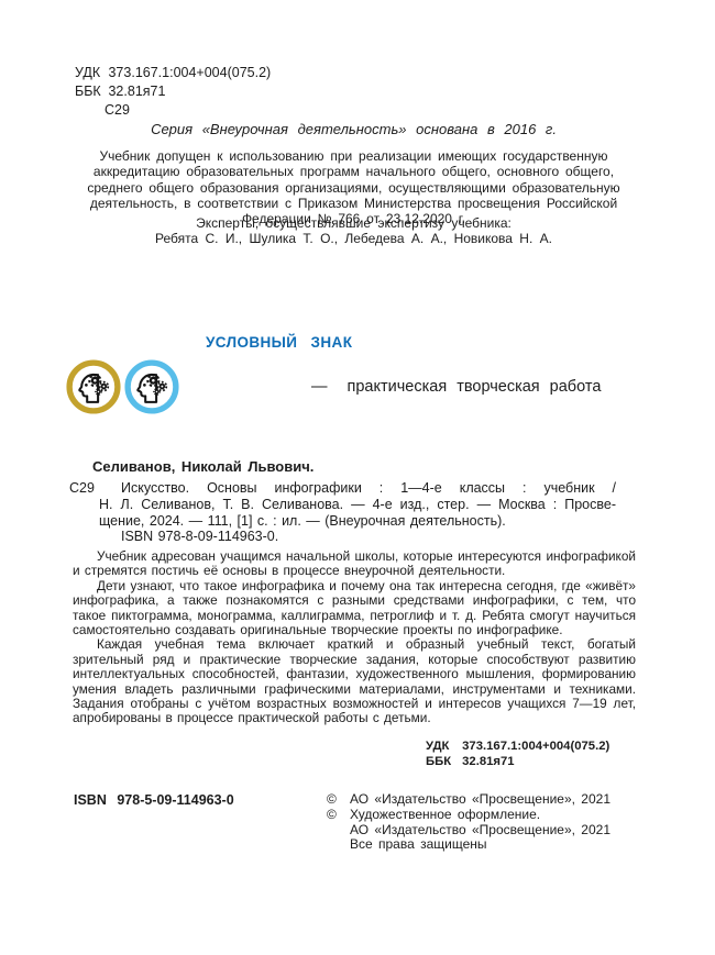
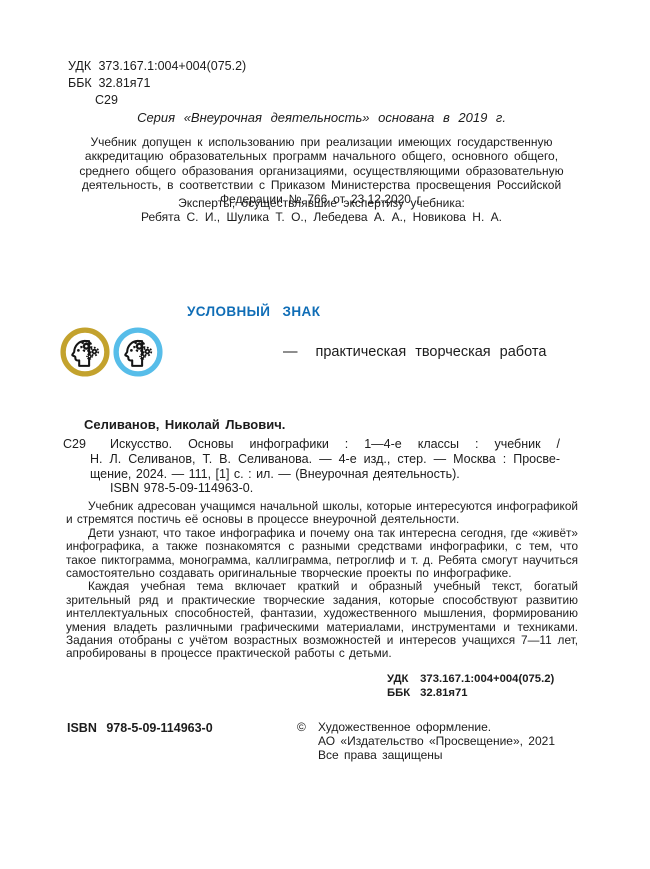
  УДК 373.167.1:004+004(075.2)
  ББК 32.81я71
  С29
- Серия «Внеурочная деятельность» основана в 2016 г.
+ Серия «Внеурочная деятельность» основана в 2019 г.
  Учебник допущен к использованию при реализации имеющих государственную аккредитацию образовательных программ начального общего, основного общего, среднего общего образования организациями, осуществляющими образовательную деятельность, в соответствии с Приказом Министерства просвещения Российской Федерации № 766 от 23.12.2020 г.
  Эксперты, осуществлявшие экспертизу учебника:
  Ребята С. И., Шулика Т. О., Лебедева А. А., Новикова Н. А.
  УСЛОВНЫЙ ЗНАК
  — практическая творческая работа
  Селиванов, Николай Львович.
  С29
  Искусство. Основы инфографики : 1—4-е классы : учебник /
  Н. Л. Селиванов, Т. В. Селиванова. — 4-е изд., стер. — Москва : Просве-
  щение, 2024. — 111, [1] с. : ил. — (Внеурочная деятельность).
- ISBN 978-8-09-114963-0.
+ ISBN 978-5-09-114963-0.
  Учебник адресован учащимся начальной школы, которые интересуются инфографикой и стремятся постичь её основы в процессе внеурочной деятельности.
  Дети узнают, что такое инфографика и почему она так интересна сегодня, где «живёт» инфографика, а также познакомятся с разными средствами инфографики, с тем, что такое пиктограмма, монограмма, каллиграмма, петроглиф и т. д. Ребята смогут научиться самостоятельно создавать оригинальные творческие проекты по инфографике.
- Каждая учебная тема включает краткий и образный учебный текст, богатый зрительный ряд и практические творческие задания, которые способствуют развитию интеллектуальных способностей, фантазии, художественного мышления, формированию умения владеть различными графическими материалами, инструментами и техниками. Задания отобраны с учётом возрастных возможностей и интересов учащихся 7—19 лет, апробированы в процессе практической работы с детьми.
+ Каждая учебная тема включает краткий и образный учебный текст, богатый зрительный ряд и практические творческие задания, которые способствуют развитию интеллектуальных способностей, фантазии, художественного мышления, формированию умения владеть различными графическими материалами, инструментами и техниками. Задания отобраны с учётом возрастных возможностей и интересов учащихся 7—11 лет, апробированы в процессе практической работы с детьми.
  УДК 373.167.1:004+004(075.2)
  ББК 32.81я71
  ISBN 978-5-09-114963-0
- © АО «Издательство «Просвещение», 2021
  © Художественное оформление.
  АО «Издательство «Просвещение», 2021
  Все права защищены
